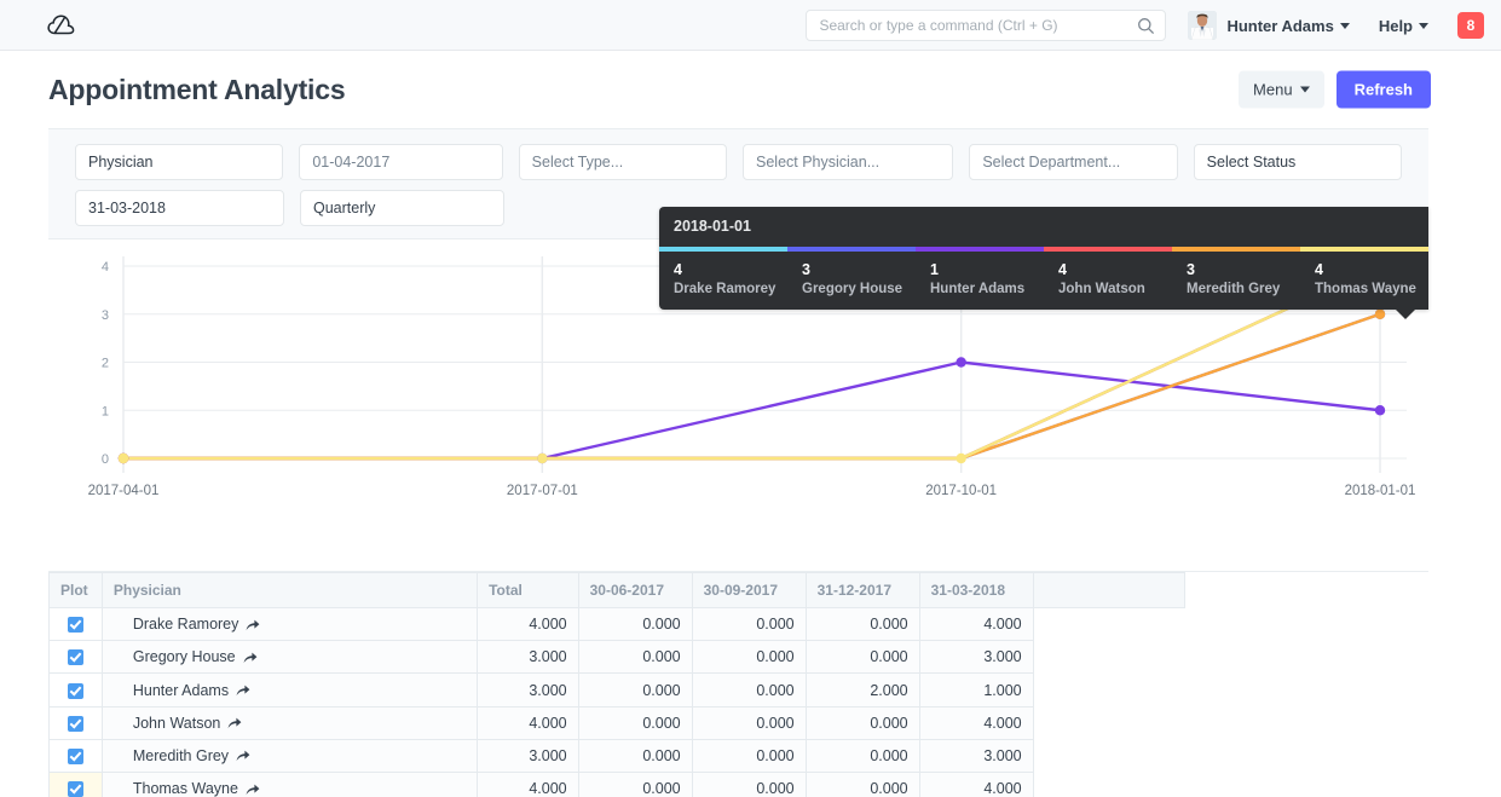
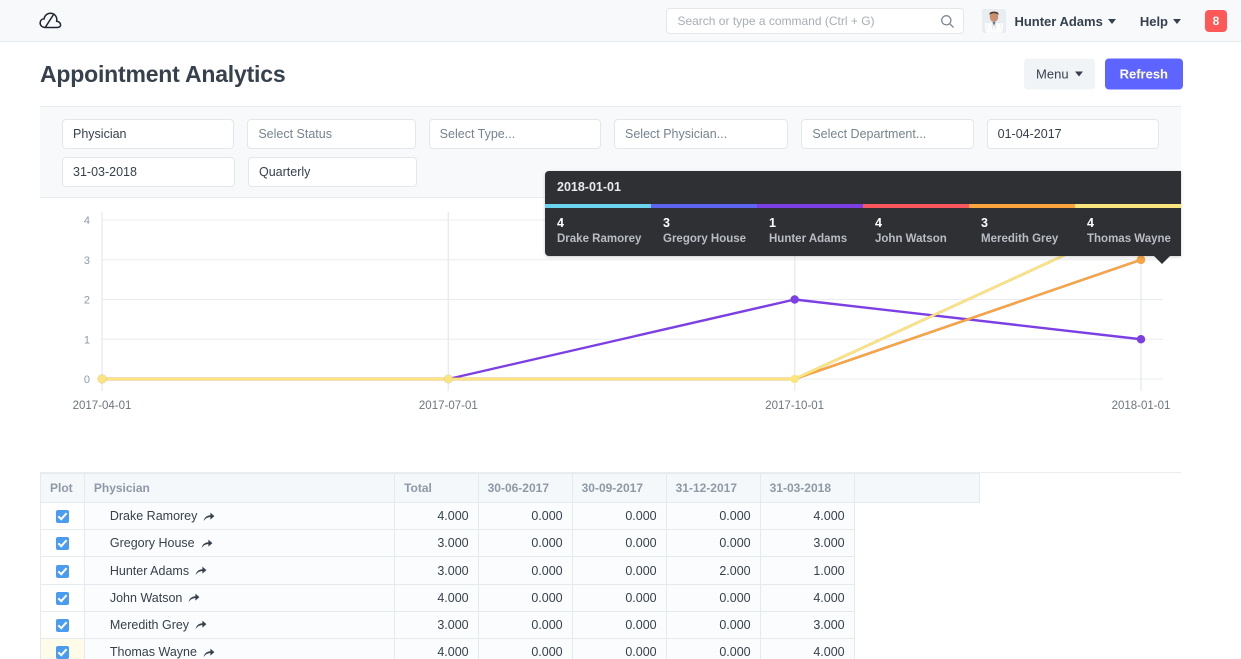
  Search or type a command (Ctrl + G)
  Hunter Adams
  Help
  8
  Appointment Analytics
  Menu
  Refresh
  Physician
- 01-04-2017
+ Select Status
  Select Type...
  Select Physician...
  Select Department...
- Select Status
+ 01-04-2017
  31-03-2018
  Quarterly
  0
  1
  2
  3
  4
  2017-04-01
  2017-07-01
  2017-10-01
  2018-01-01
  2018-01-01
  4
  Drake Ramorey
  3
  Gregory House
  1
  Hunter Adams
  4
  John Watson
  3
  Meredith Grey
  4
  Thomas Wayne
  Plot	Physician	Total	30-06-2017	30-09-2017	31-12-2017	31-03-2018
  	Drake Ramorey	4.000	0.000	0.000	0.000	4.000
  	Gregory House	3.000	0.000	0.000	0.000	3.000
  	Hunter Adams	3.000	0.000	0.000	2.000	1.000
  	John Watson	4.000	0.000	0.000	0.000	4.000
  	Meredith Grey	3.000	0.000	0.000	0.000	3.000
  	Thomas Wayne	4.000	0.000	0.000	0.000	4.000
